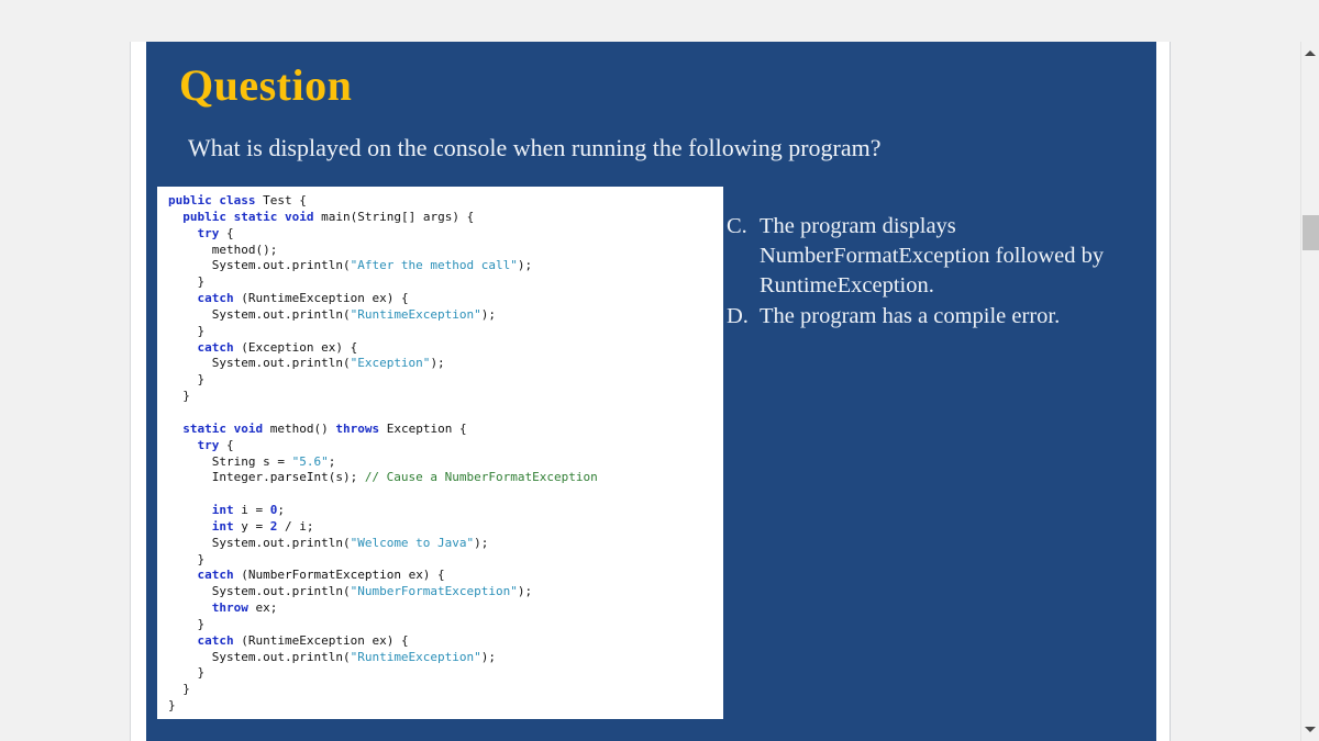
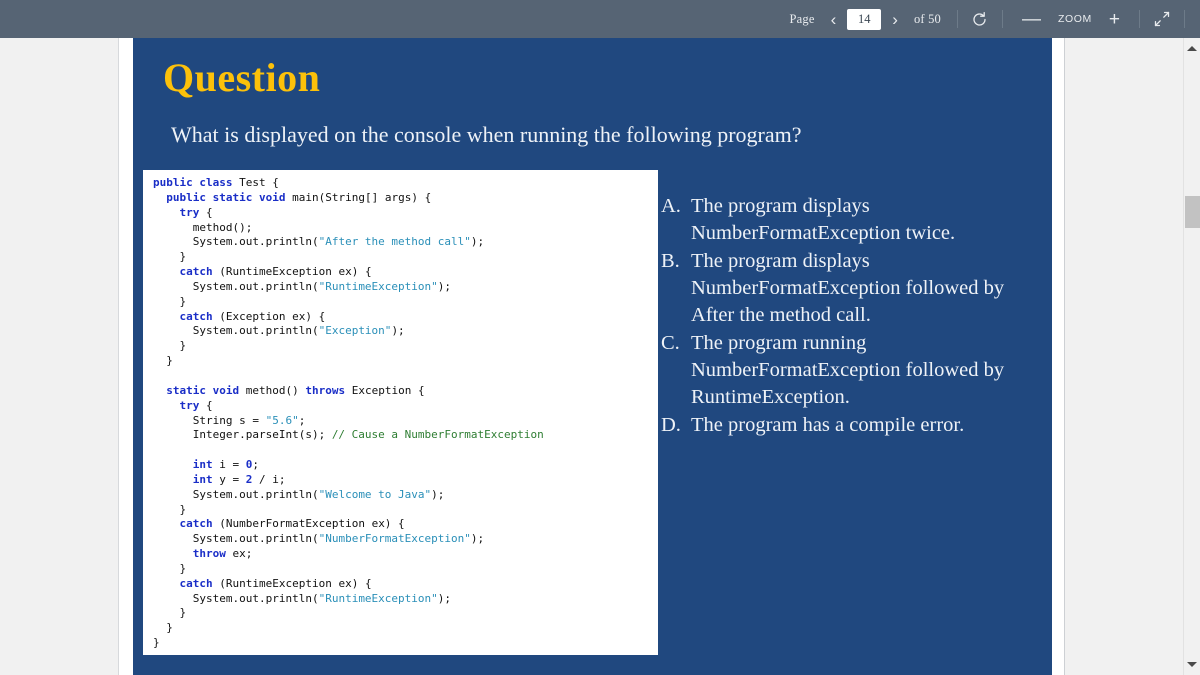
+ Page
+ ‹
+ 14
+ ›
+ of 50
+ —
+ ZOOM
+ +
  Question
  What is displayed on the console when running the following program?
  public class Test { public static void main(String[] args) { try { method(); System.out.println("After the method call"); } catch (RuntimeException ex) { System.out.println("RuntimeException"); } catch (Exception ex) { System.out.println("Exception"); } } static void method() throws Exception { try { String s = "5.6"; Integer.parseInt(s); // Cause a NumberFormatException int i = 0; int y = 2 / i; System.out.println("Welcome to Java"); } catch (NumberFormatException ex) { System.out.println("NumberFormatException"); throw ex; } catch (RuntimeException ex) { System.out.println("RuntimeException"); } } }
+ A.
+ The program displays NumberFormatException twice.
+ B.
+ The program displays NumberFormatException followed by After the method call.
  C.
- The program displays NumberFormatException followed by RuntimeException.
+ The program running NumberFormatException followed by RuntimeException.
  D.
  The program has a compile error.
